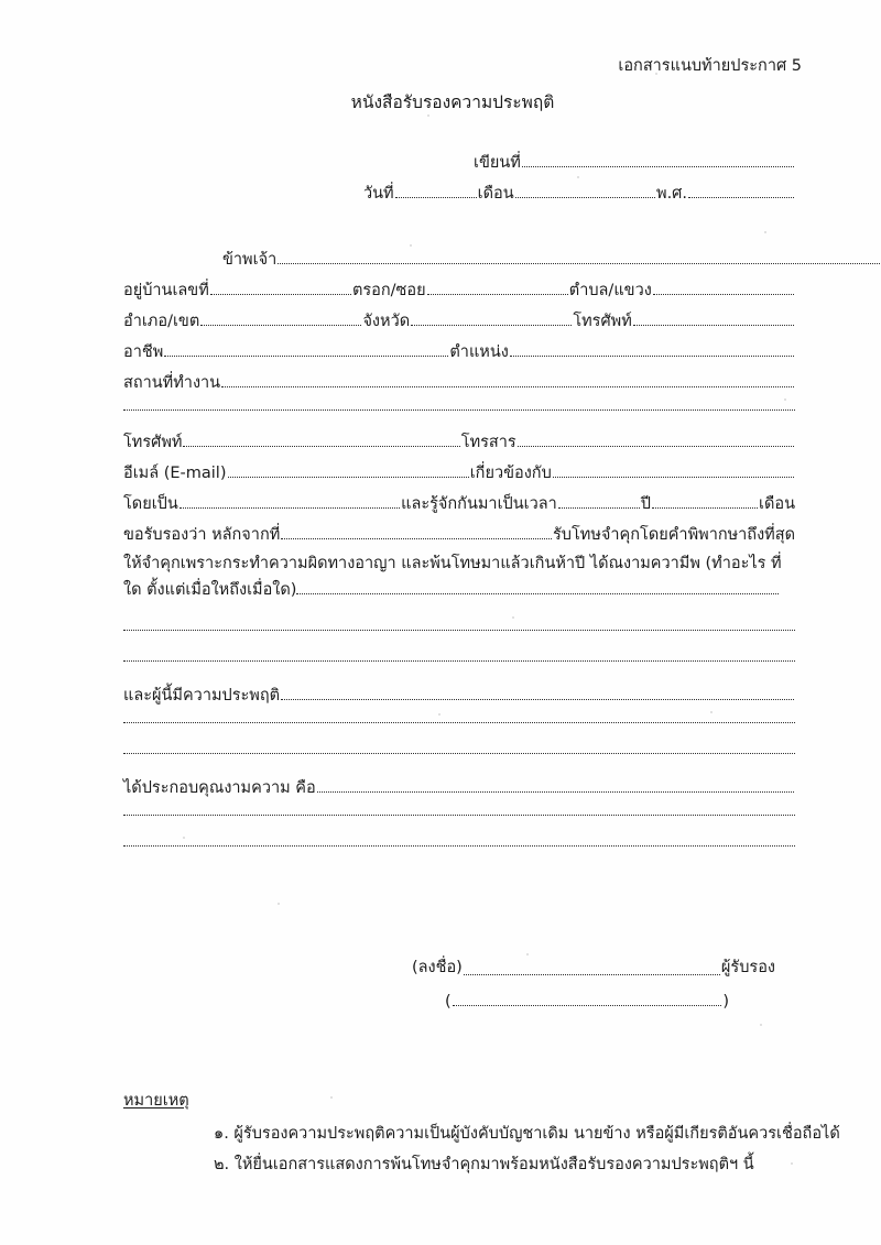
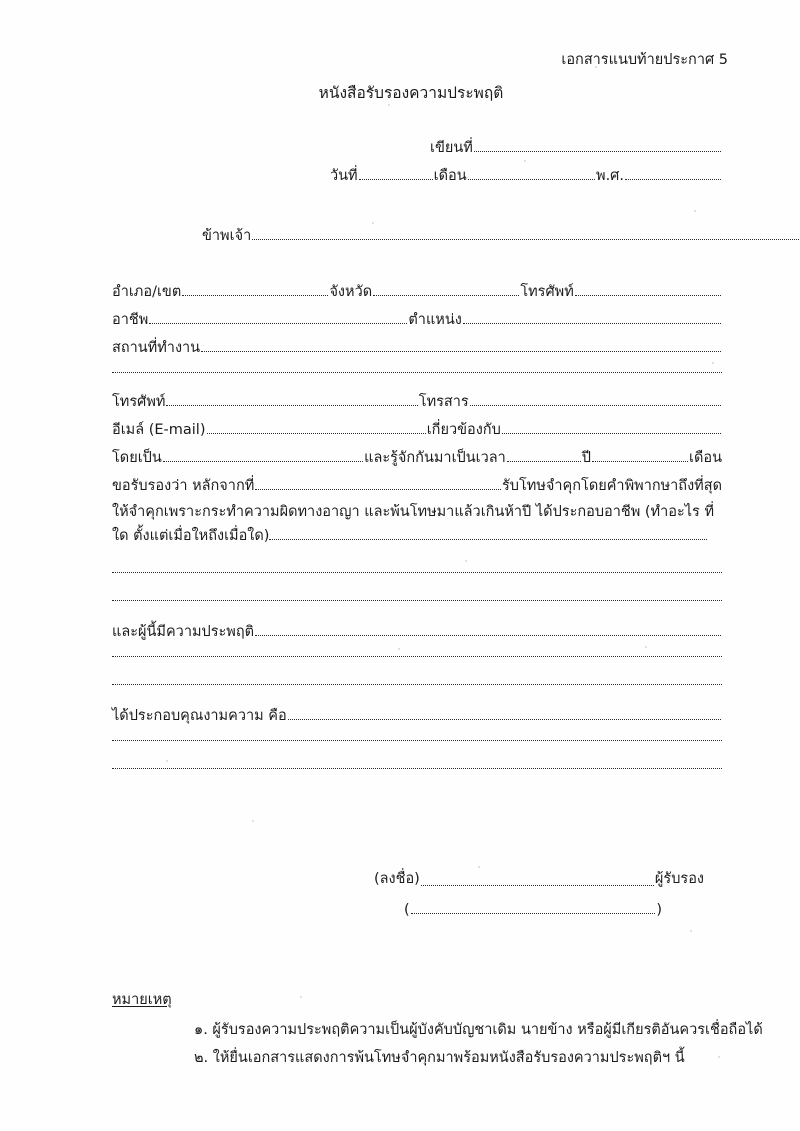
  เอกสารแนบท้ายประกาศ 5
  หนังสือรับรองความประพฤติ
  เขียนที่
  วันที่
  เดือน
  พ.ศ.
  ข้าพเจ้า
- อยู่บ้านเลขที่
- ตรอก/ซอย
- ตำบล/แขวง
  อำเภอ/เขต
  จังหวัด
  โทรศัพท์
  อาชีพ
  ตำแหน่ง
  สถานที่ทำงาน
  โทรศัพท์
  โทรสาร
  อีเมล์ (E-mail)
  เกี่ยวข้องกับ
  โดยเป็น
  และรู้จักกันมาเป็นเวลา
  ปี
  เดือน
  ขอรับรองว่า หลักจากที่
  รับโทษจำคุกโดยคำพิพากษาถึงที่สุด
- ให้จำคุกเพราะกระทำความผิดทางอาญา และพ้นโทษมาแล้วเกินห้าปี ได้ณงามความีพ (ทำอะไร ที่ใด ตั้งแต่เมื่อใหถึงเมื่อใด)
+ ให้จำคุกเพราะกระทำความผิดทางอาญา และพ้นโทษมาแล้วเกินห้าปี ได้ประกอบอาชีพ (ทำอะไร ที่ใด ตั้งแต่เมื่อใหถึงเมื่อใด)
  และผู้นี้มีความประพฤติ
  ได้ประกอบคุณงามความ คือ
  (ลงชื่อ)
  ผู้รับรอง
  (
  )
  หมายเหตุ
  ๑. ผู้รับรองความประพฤติความเป็นผู้บังคับบัญชาเดิม นายข้าง หรือผู้มีเกียรติอันควรเชื่อถือได้
  ๒. ให้ยื่นเอกสารแสดงการพ้นโทษจำคุกมาพร้อมหนังสือรับรองความประพฤติฯ นี้
